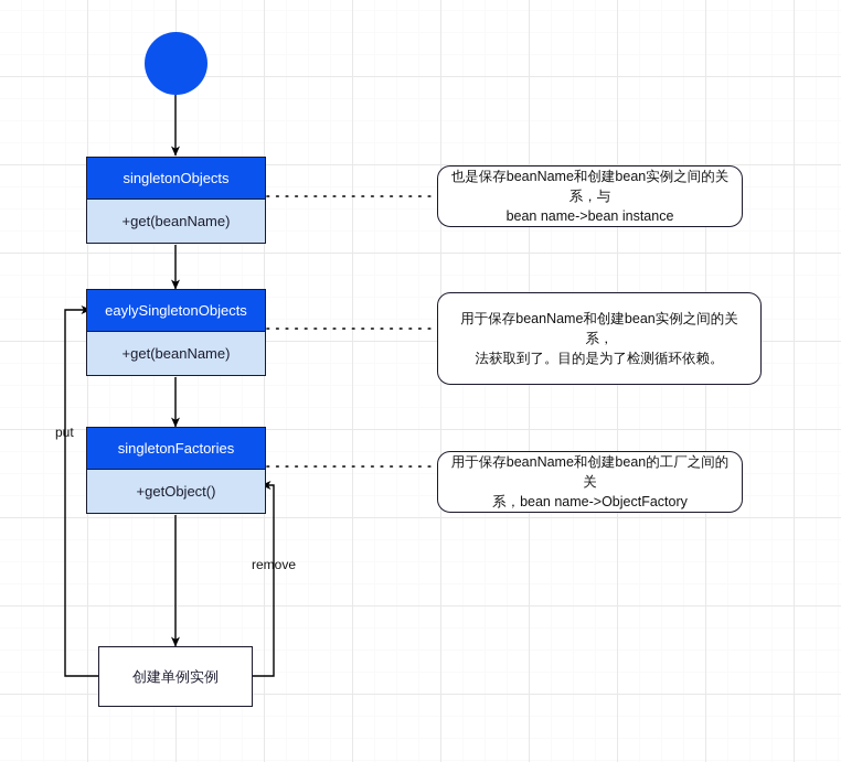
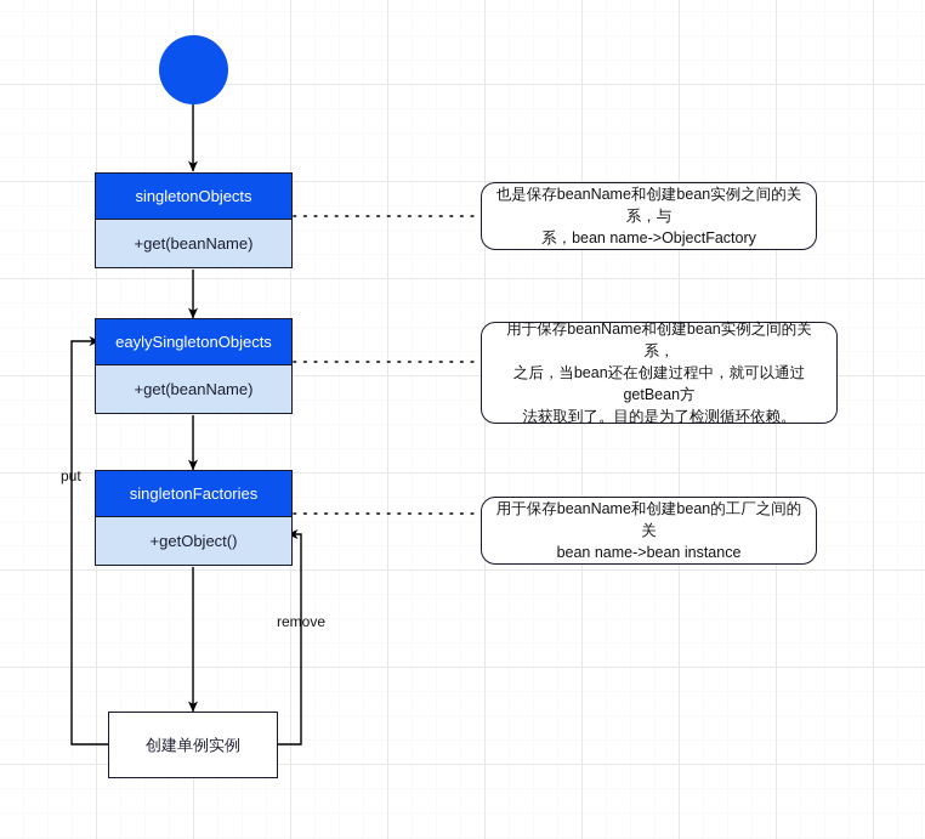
  singletonObjects
  +get(beanName)
  eaylySingletonObjects
  +get(beanName)
  singletonFactories
  +getObject()
  创建单例实例
  也是保存beanName和创建bean实例之间的关系，与
- bean name->bean instance
+ 系，bean name->ObjectFactory
  用于保存beanName和创建bean实例之间的关系，
+ 之后，当bean还在创建过程中，就可以通过getBean方
  法获取到了。目的是为了检测循环依赖。
  用于保存beanName和创建bean的工厂之间的关
- 系，bean name->ObjectFactory
+ bean name->bean instance
  put
  remove
